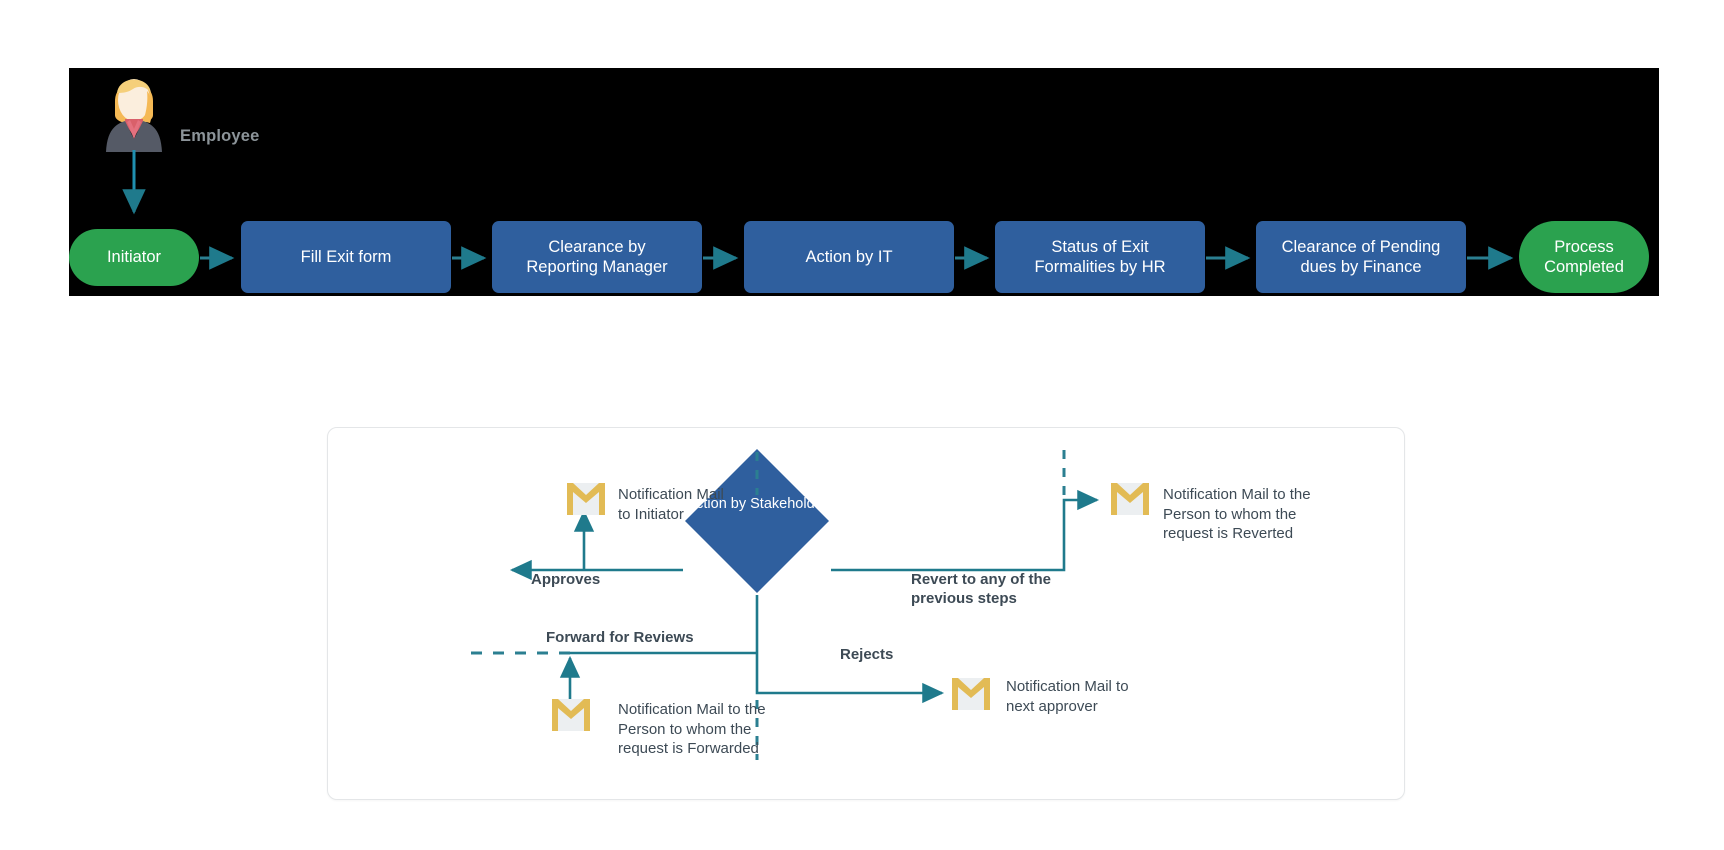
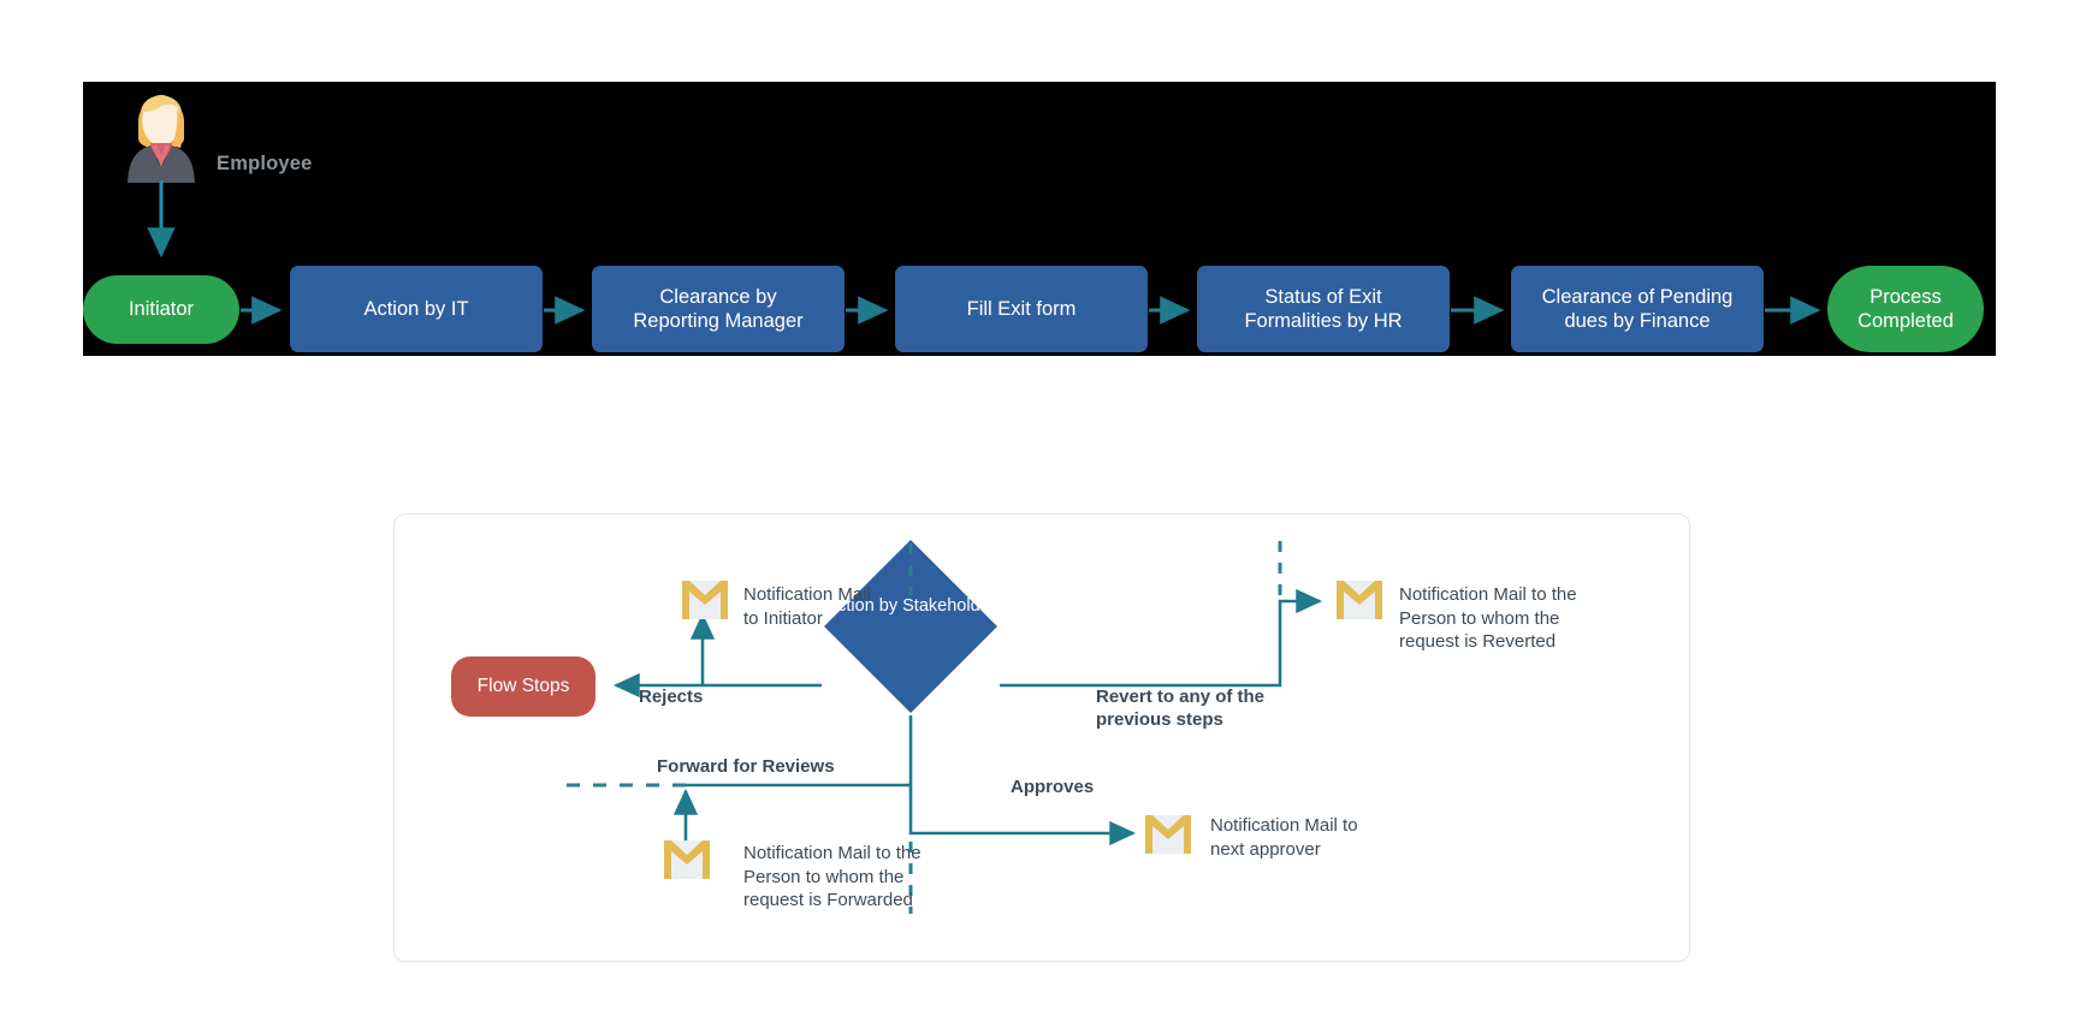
  Employee
  Initiator
- Fill Exit form
+ Action by IT
  Clearance by
  Reporting Manager
- Action by IT
+ Fill Exit form
  Status of Exit
  Formalities by HR
  Clearance of Pending
  dues by Finance
  Process
  Completed
  Action by Stakeholder
+ Flow Stops
  Notification Mail
  to Initiator
  Notification Mail to the
  Person to whom the
  request is Reverted
  Notification Mail to the
  Person to whom the
  request is Forwarded
  Notification Mail to
  next approver
- Approves
+ Rejects
  Revert to any of the
  previous steps
  Forward for Reviews
- Rejects
+ Approves
